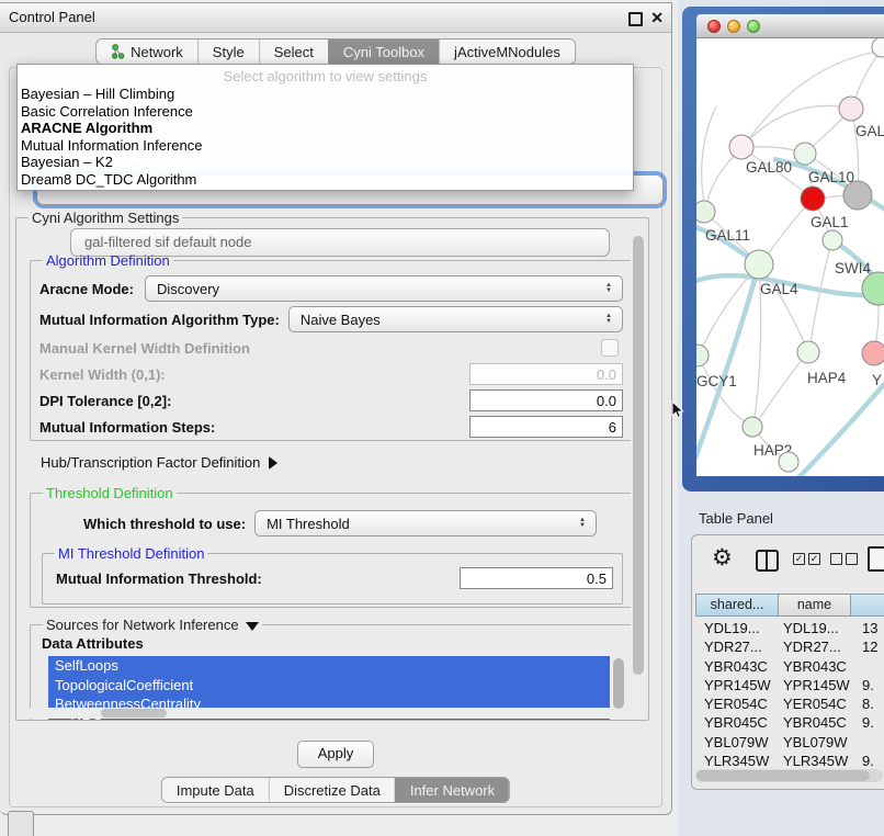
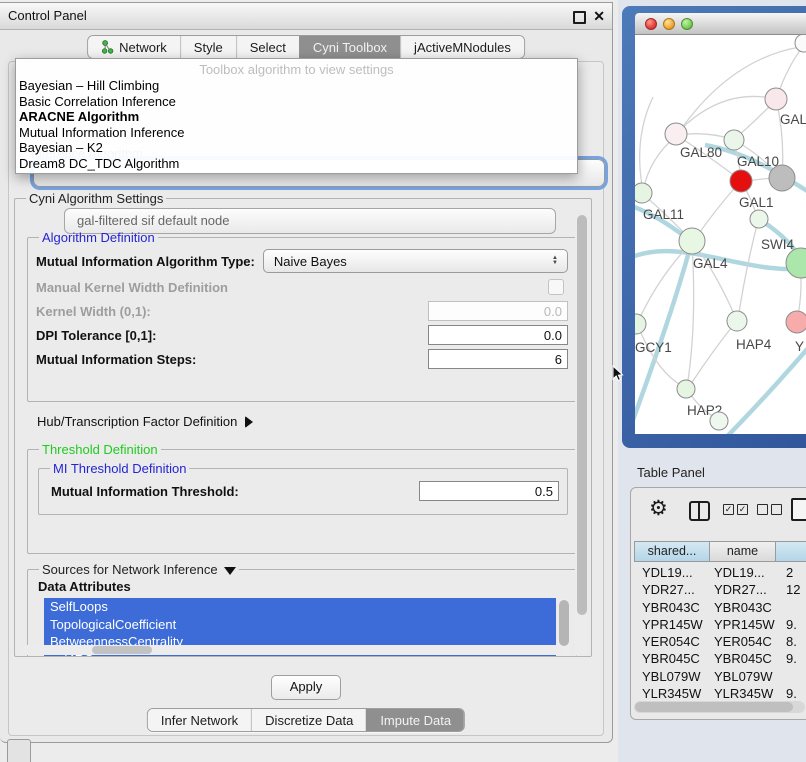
  Control Panel
  ✕
  Network
  Style
  Select
  Cyni Toolbox
  jActiveMNodules
  gal-filtered sif default node
- Select algorithm to view settings
+ Toolbox algorithm to view settings
  Bayesian – Hill Climbing
  Basic Correlation Inference
  ARACNE Algorithm
  Mutual Information Inference
  Bayesian – K2
  Dream8 DC_TDC Algorithm
  Cyni Algorithm Settings
  Algorithm Definition
- Aracne Mode:
- Discovery
  Mutual Information Algorithm Type:
  Naive Bayes
  Manual Kernel Width Definition
  Kernel Width (0,1):
  0.0
- DPI Tolerance [0,2]:
+ DPI Tolerance [0,1]:
  0.0
  Mutual Information Steps:
  6
  Hub/Transcription Factor Definition
  Threshold Definition
- Which threshold to use:
- MI Threshold
  MI Threshold Definition
  Mutual Information Threshold:
  0.5
  Sources for Network Inference
  Data Attributes
  SelfLoops
  TopologicalCoefficient
  BetweennessCentrality
  Apply
- Impute Data
+ Infer Network
  Discretize Data
- Infer Network
+ Impute Data
  GAL
  GAL80
  GAL10
  GAL1
  GAL11
  SWI4
  GAL4
  GCY1
  HAP4
  Y
  HAP2
  Table Panel
  ⚙
  ✓
  ✓
  shared...
  name
  YDL19...
  YDL19...
- 13
+ 2
  YDR27...
  YDR27...
  12
  YBR043C
  YBR043C
  YPR145W
  YPR145W
  9.
  YER054C
  YER054C
  8.
  YBR045C
  YBR045C
  9.
  YBL079W
  YBL079W
  YLR345W
  YLR345W
  9.
